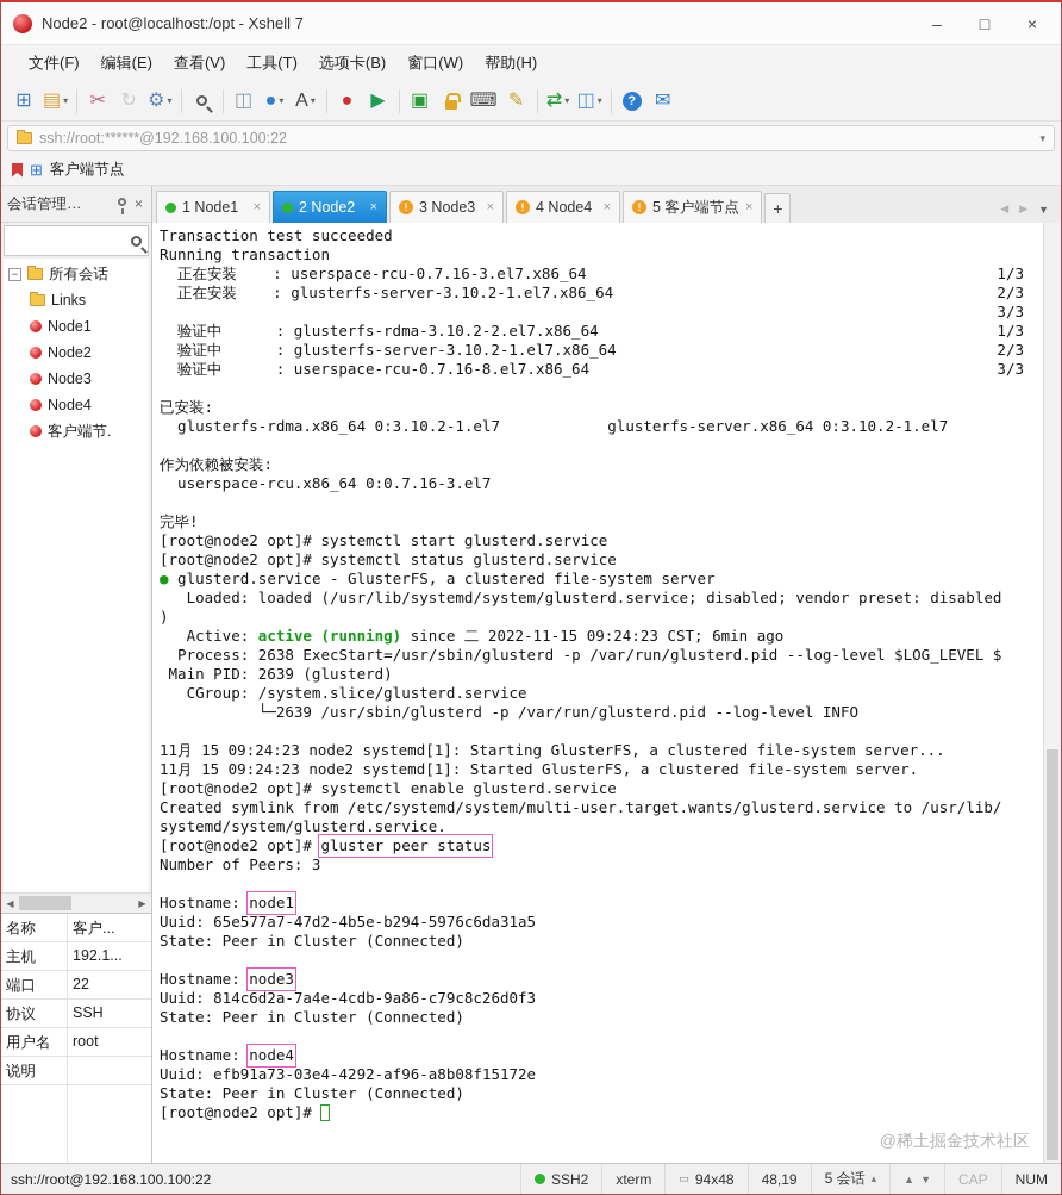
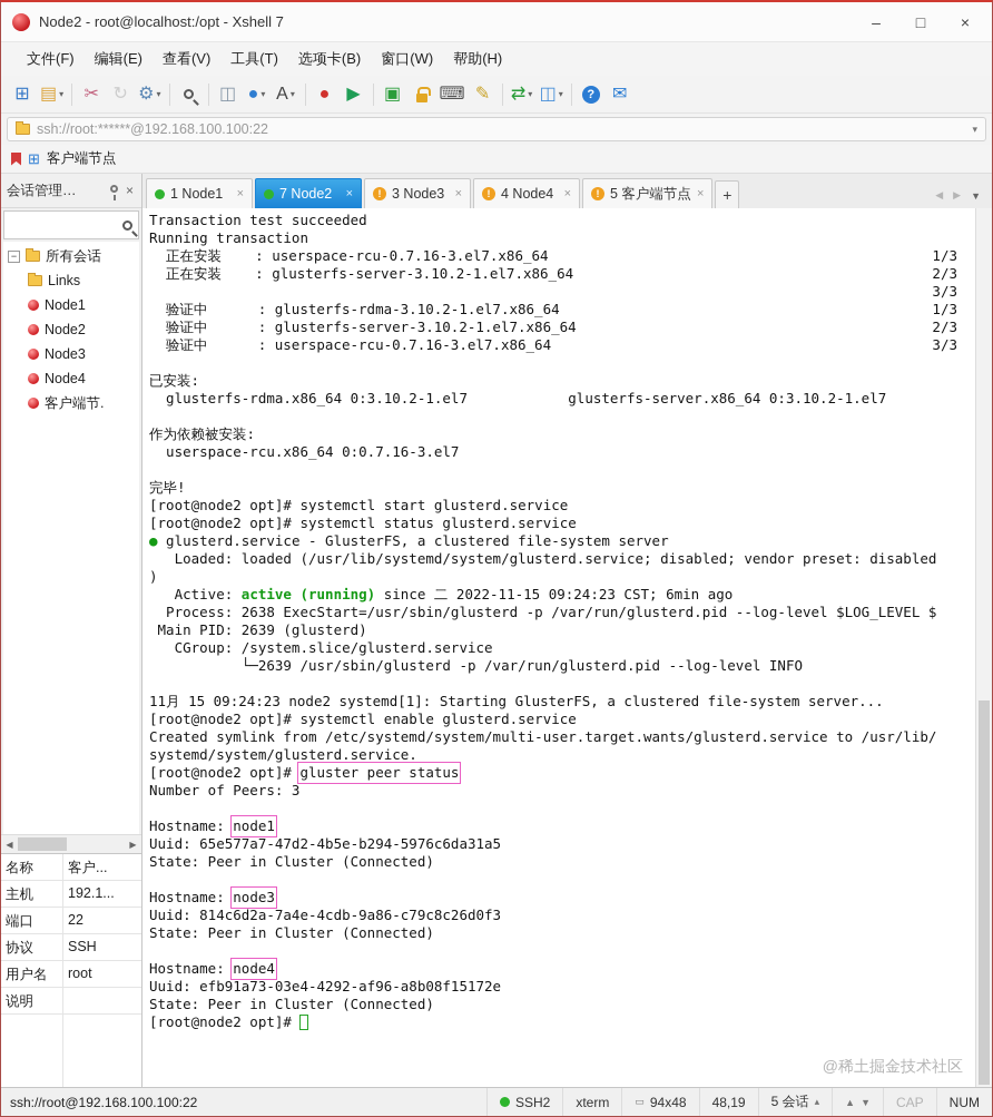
  Node2 - root@localhost:/opt - Xshell 7
  –
  □
  ×
  文件(F)
  编辑(E)
  查看(V)
  工具(T)
  选项卡(B)
  窗口(W)
  帮助(H)
  ⊞
  ▤
  ▾
  ✂
  ↻
  ⚙
  ▾
  ◫
  ●
  ▾
  A
  ▾
  ●
  ▶
  ▣
  ⌨
  ✎
  ⇄
  ▾
  ◫
  ▾
  ?
  ✉
  ssh://root:******@192.168.100.100:22
  ▾
  ⊞
  客户端节点
  会话管理…
  ×
  −
  所有会话
  Links
  Node1
  Node2
  Node3
  Node4
  客户端节.
  ◀
  ▶
  名称
  客户...
  主机
  192.1...
  端口
  22
  协议
  SSH
  用户名
  root
  说明
  1 Node1
  ×
- 2 Node2
+ 7 Node2
  ×
  !
  3 Node3
  ×
  !
  4 Node4
  ×
  !
  5 客户端节点
  ×
  +
  ◀
  ▶
  ▼
  Transaction test succeeded
  Running transaction
  正在安装 : userspace-rcu-0.7.16-3.el7.x86_64
  1/3
  正在安装 : glusterfs-server-3.10.2-1.el7.x86_64
  2/3
  3/3
- 验证中 : glusterfs-rdma-3.10.2-2.el7.x86_64
+ 验证中 : glusterfs-rdma-3.10.2-1.el7.x86_64
  1/3
  验证中 : glusterfs-server-3.10.2-1.el7.x86_64
  2/3
- 验证中 : userspace-rcu-0.7.16-8.el7.x86_64
+ 验证中 : userspace-rcu-0.7.16-3.el7.x86_64
  3/3
  已安装:
  glusterfs-rdma.x86_64 0:3.10.2-1.el7 glusterfs-server.x86_64 0:3.10.2-1.el7
  作为依赖被安装:
  userspace-rcu.x86_64 0:0.7.16-3.el7
  完毕!
  [root@node2 opt]# systemctl start glusterd.service
  [root@node2 opt]# systemctl status glusterd.service
  ●
  glusterd.service - GlusterFS, a clustered file-system server
  Loaded: loaded (/usr/lib/systemd/system/glusterd.service; disabled; vendor preset: disabled
  )
  Active:
  active (running)
  since 二 2022-11-15 09:24:23 CST; 6min ago
  Process: 2638 ExecStart=/usr/sbin/glusterd -p /var/run/glusterd.pid --log-level $LOG_LEVEL $
  Main PID: 2639 (glusterd)
  CGroup: /system.slice/glusterd.service
  └─2639 /usr/sbin/glusterd -p /var/run/glusterd.pid --log-level INFO
  11月 15 09:24:23 node2 systemd[1]: Starting GlusterFS, a clustered file-system server...
- 11月 15 09:24:23 node2 systemd[1]: Started GlusterFS, a clustered file-system server.
  [root@node2 opt]# systemctl enable glusterd.service
  Created symlink from /etc/systemd/system/multi-user.target.wants/glusterd.service to /usr/lib/
  systemd/system/glusterd.service.
  [root@node2 opt]#
  gluster peer status
  Number of Peers: 3
  Hostname:
  node1
  Uuid: 65e577a7-47d2-4b5e-b294-5976c6da31a5
  State: Peer in Cluster (Connected)
  Hostname:
  node3
  Uuid: 814c6d2a-7a4e-4cdb-9a86-c79c8c26d0f3
  State: Peer in Cluster (Connected)
  Hostname:
  node4
  Uuid: efb91a73-03e4-4292-af96-a8b08f15172e
  State: Peer in Cluster (Connected)
  [root@node2 opt]#
  @稀土掘金技术社区
  ssh://root@192.168.100.100:22
  SSH2
  xterm
  ▭
  94x48
  48,19
  5 会话
  ▴
  ▲
  ▼
  CAP
  NUM
